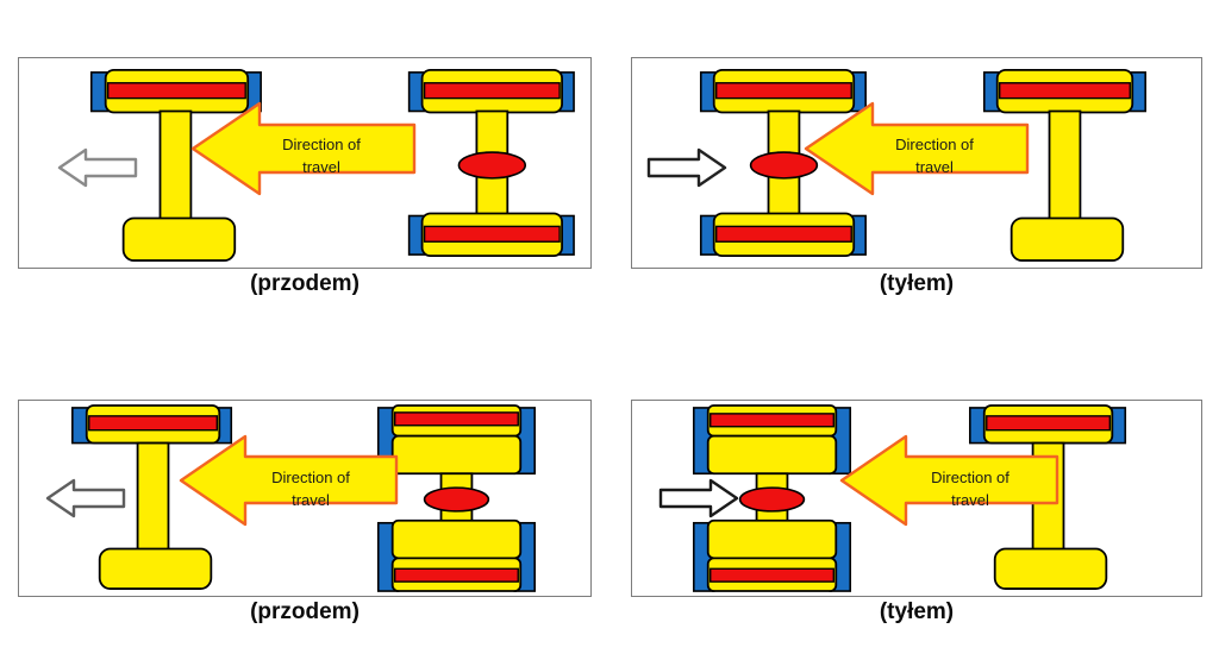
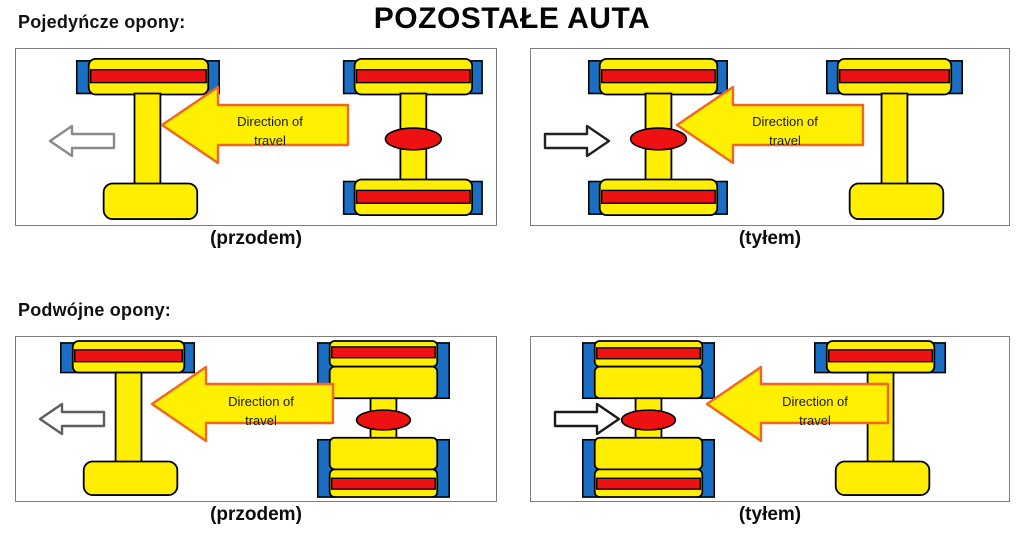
+ Pojedyńcze opony:
+ POZOSTAŁE AUTA
+ Podwójne opony:
  Direction of
  travel
  (przodem)
  Direction of
  travel
  (tyłem)
  Direction of
  travel
  (przodem)
  Direction of
  travel
  (tyłem)
